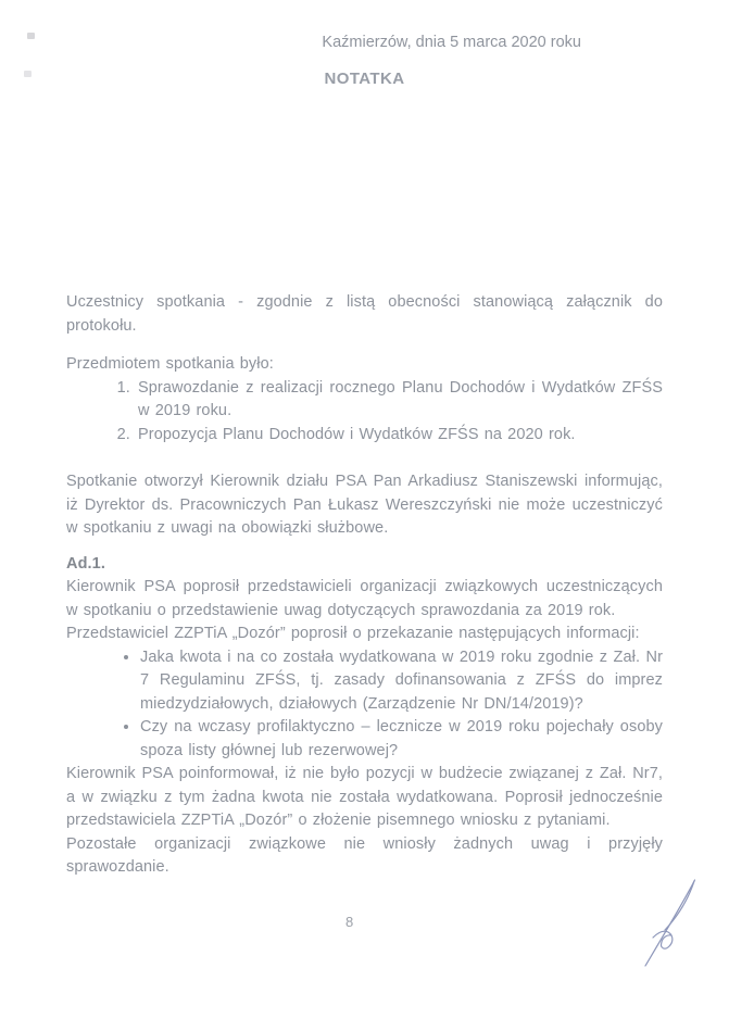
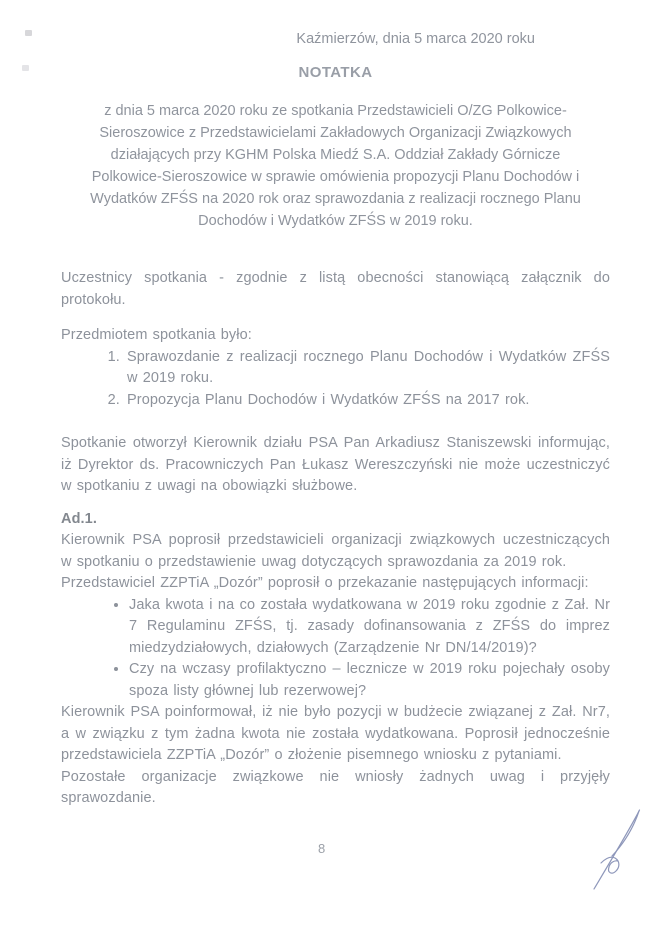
  Kaźmierzów, dnia 5 marca 2020 roku
  NOTATKA
+ z dnia 5 marca 2020 roku ze spotkania Przedstawicieli O/ZG Polkowice-Sieroszowice z Przedstawicielami Zakładowych Organizacji Związkowych działających przy KGHM Polska Miedź S.A. Oddział Zakłady Górnicze Polkowice-Sieroszowice w sprawie omówienia propozycji Planu Dochodów i Wydatków ZFŚS na 2020 rok oraz sprawozdania z realizacji rocznego Planu Dochodów i Wydatków ZFŚS w 2019 roku.
  Uczestnicy spotkania - zgodnie z listą obecności stanowiącą załącznik do protokołu.
  Przedmiotem spotkania było:
  Sprawozdanie z realizacji rocznego Planu Dochodów i Wydatków ZFŚS w 2019 roku.
- Propozycja Planu Dochodów i Wydatków ZFŚS na 2020 rok.
+ Propozycja Planu Dochodów i Wydatków ZFŚS na 2017 rok.
  Spotkanie otworzył Kierownik działu PSA Pan Arkadiusz Staniszewski informując, iż Dyrektor ds. Pracowniczych Pan Łukasz Wereszczyński nie może uczestniczyć w spotkaniu z uwagi na obowiązki służbowe.
  Ad.1.
  Kierownik PSA poprosił przedstawicieli organizacji związkowych uczestniczących w spotkaniu o przedstawienie uwag dotyczących sprawozdania za 2019 rok.
  Przedstawiciel ZZPTiA „Dozór” poprosił o przekazanie następujących informacji:
  Jaka kwota i na co została wydatkowana w 2019 roku zgodnie z Zał. Nr 7 Regulaminu ZFŚS, tj. zasady dofinansowania z ZFŚS do imprez miedzydziałowych, działowych (Zarządzenie Nr DN/14/2019)?
  Czy na wczasy profilaktyczno – lecznicze w 2019 roku pojechały osoby spoza listy głównej lub rezerwowej?
  Kierownik PSA poinformował, iż nie było pozycji w budżecie związanej z Zał. Nr7, a w związku z tym żadna kwota nie została wydatkowana. Poprosił jednocześnie przedstawiciela ZZPTiA „Dozór” o złożenie pisemnego wniosku z pytaniami.
- Pozostałe organizacji związkowe nie wniosły żadnych uwag i przyjęły sprawozdanie.
+ Pozostałe organizacje związkowe nie wniosły żadnych uwag i przyjęły sprawozdanie.
  8
